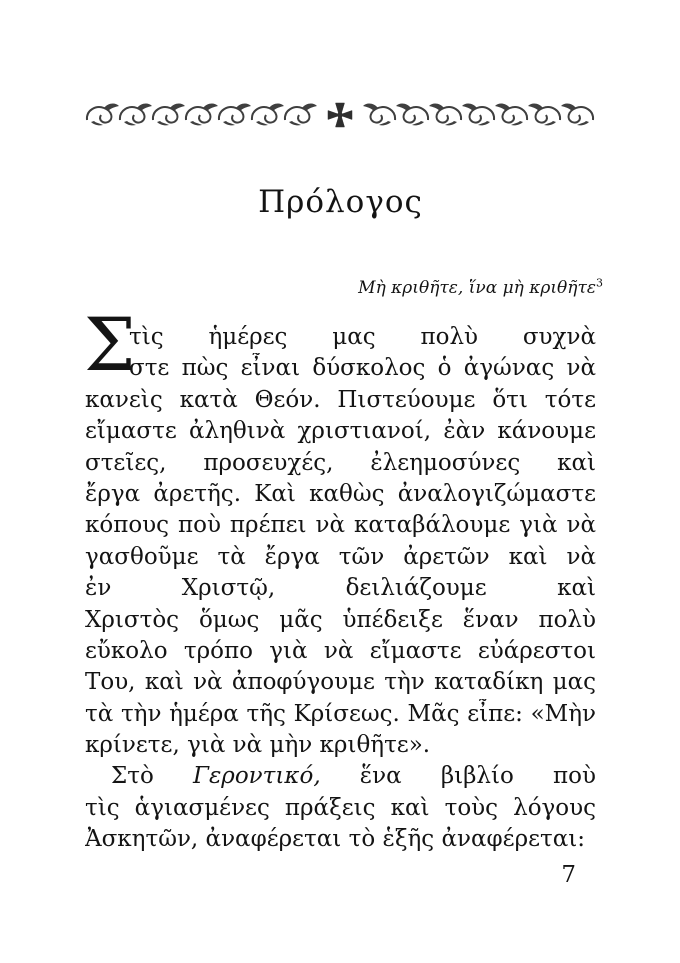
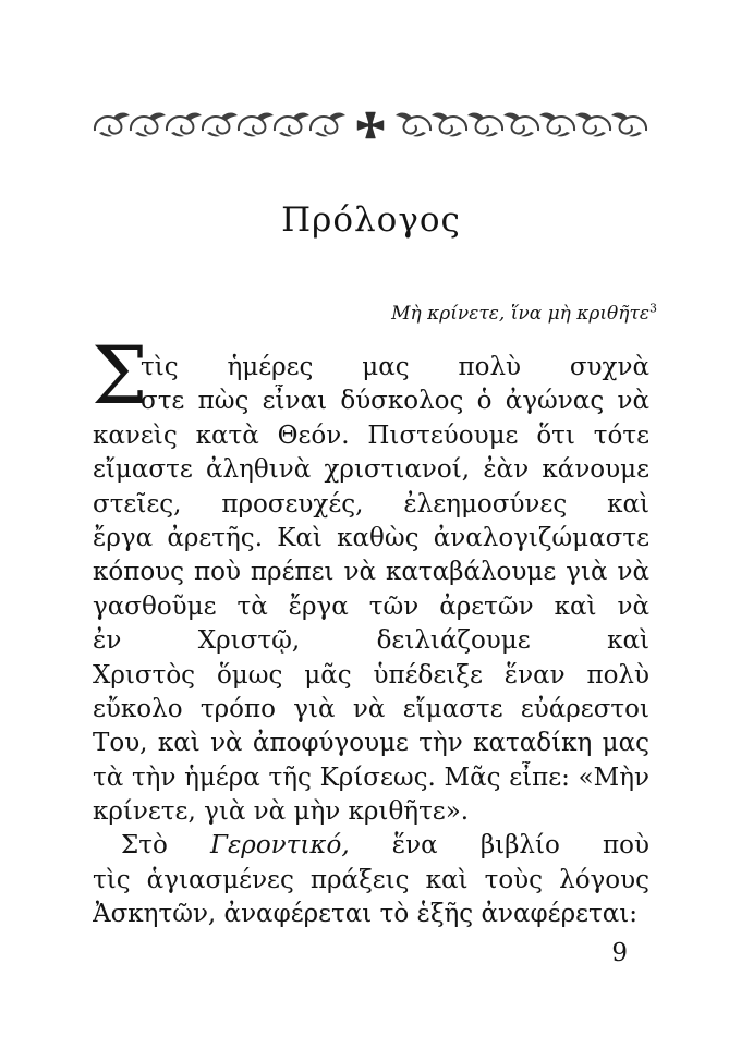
  Πρόλογος
- Μὴ κριθῆτε, ἵνα μὴ κριθῆτε3
+ Μὴ κρίνετε, ἵνα μὴ κριθῆτε3
  Σ
  στε πὼς εἶναι δύσκολος ὁ ἀγώνας νὰ
  κανεὶς κατὰ Θεόν. Πιστεύουμε ὅτι τότε
  εἴμαστε ἀληθινὰ χριστιανοί, ἐὰν κάνουμε
  στεῖες, προσευχές, ἐλεημοσύνες καὶ
  ἔργα ἀρετῆς. Καὶ καθὼς ἀναλογιζώμαστε
  κόπους ποὺ πρέπει νὰ καταβάλουμε γιὰ νὰ
  γασθοῦμε τὰ ἔργα τῶν ἀρετῶν καὶ νὰ
  Χριστὸς ὅμως μᾶς ὑπέδειξε ἕναν πολὺ
  εὔκολο τρόπο γιὰ νὰ εἴμαστε εὐάρεστοι
  Του, καὶ νὰ ἀποφύγουμε τὴν καταδίκη μας
  τὰ τὴν ἡμέρα τῆς Κρίσεως. Μᾶς εἶπε: «Μὴν
  κρίνετε, γιὰ νὰ μὴν κριθῆτε».
  Στὸ Γεροντικό, ἕνα βιβλίο ποὺ
  τὶς ἁγιασμένες πράξεις καὶ τοὺς λόγους
  Ἀσκητῶν, ἀναφέρεται τὸ ἑξῆς ἀναφέρεται:
- 7
+ 9
